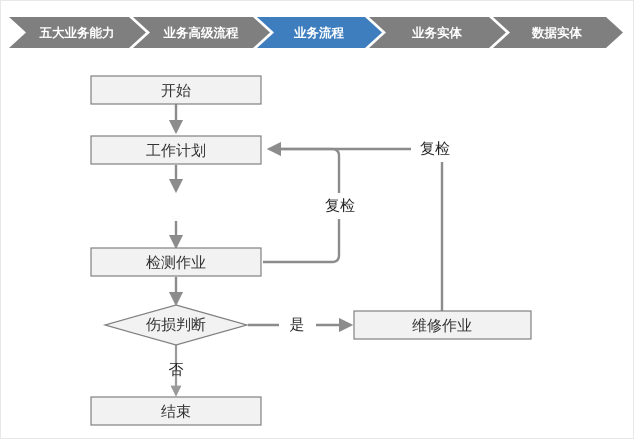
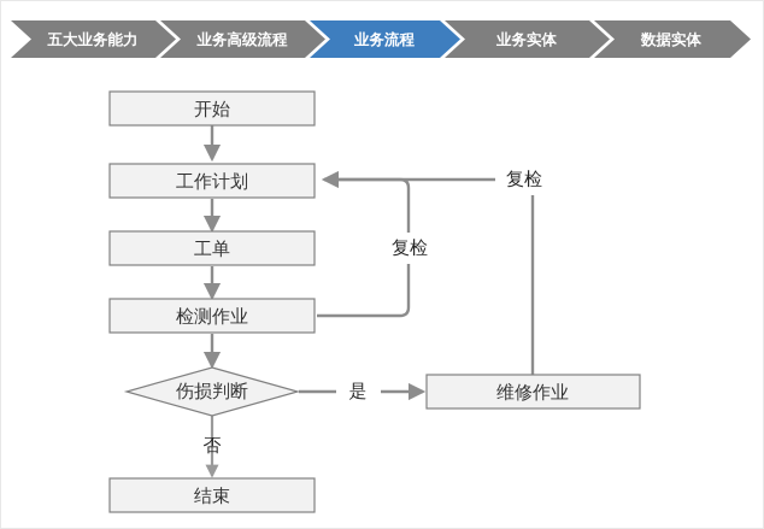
  五大业务能力
  业务高级流程
  业务流程
  业务实体
  数据实体
  开始
  工作计划
+ 工单
  检测作业
  伤损判断
  维修作业
  结束
  是
  否
  复检
  复检
